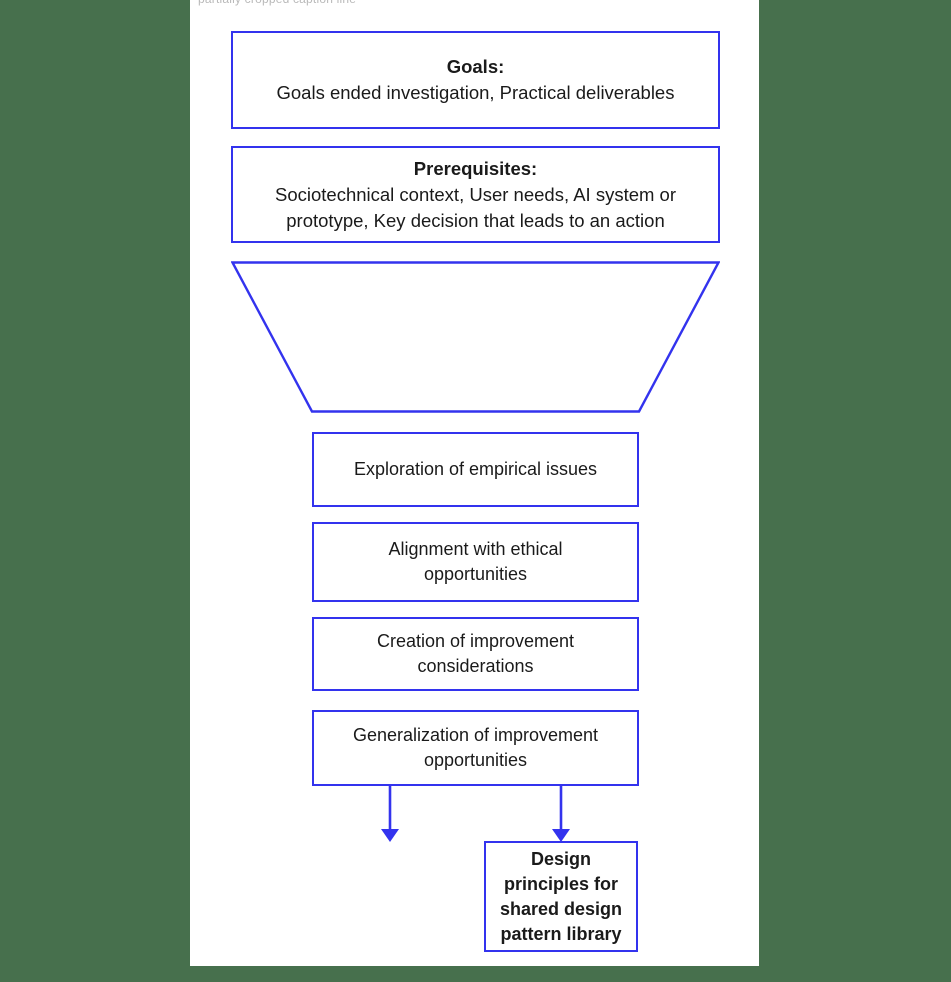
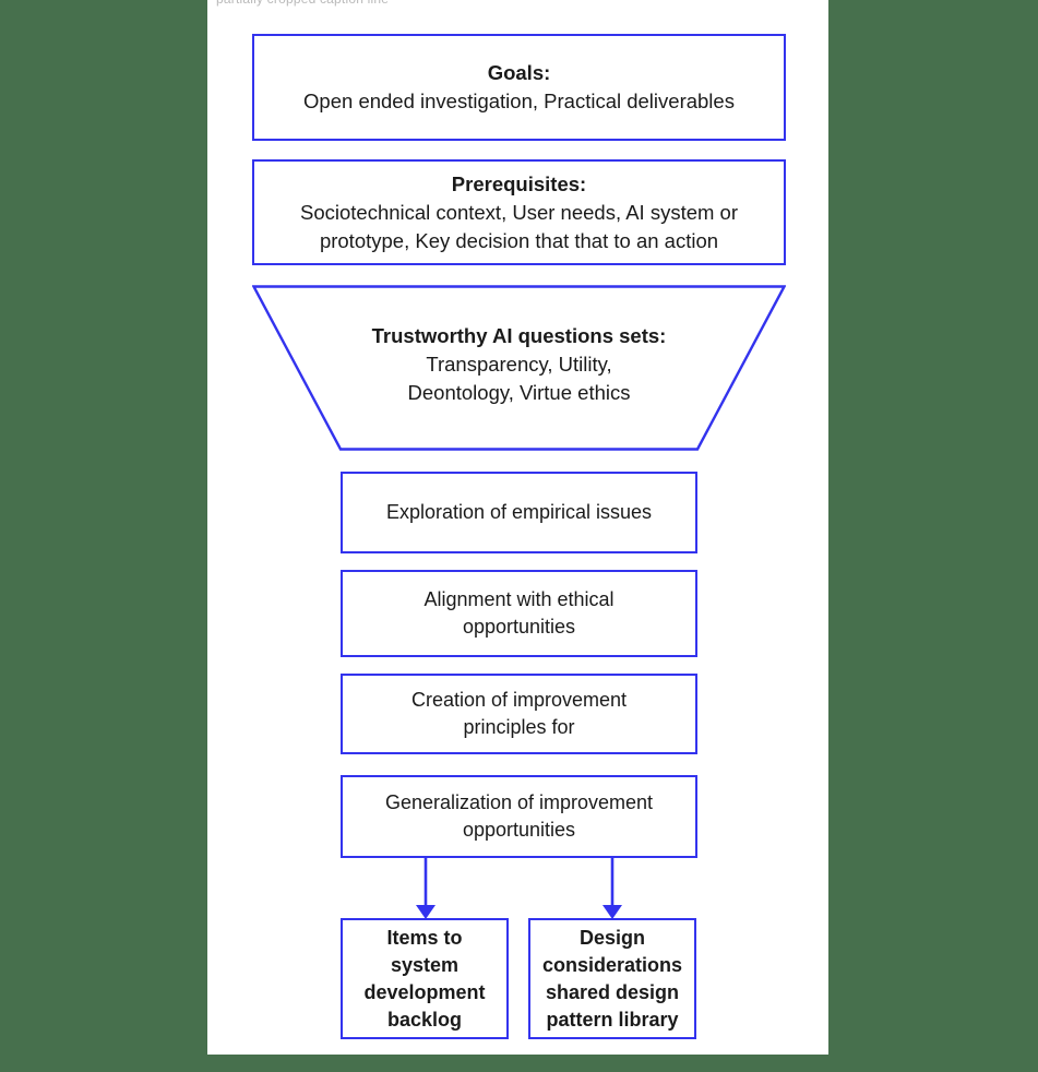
  Goals:
- Goals ended investigation, Practical deliverables
+ Open ended investigation, Practical deliverables
  Prerequisites:
  Sociotechnical context, User needs, AI system or
- prototype, Key decision that leads to an action
+ prototype, Key decision that that to an action
+ Trustworthy AI questions sets:
+ Transparency, Utility,
+ Deontology, Virtue ethics
  Exploration of empirical issues
  Alignment with ethical
  opportunities
  Creation of improvement
- considerations
+ principles for
  Generalization of improvement
  opportunities
+ Items to
+ system
+ development
+ backlog
  Design
- principles for
+ considerations
  shared design
  pattern library
